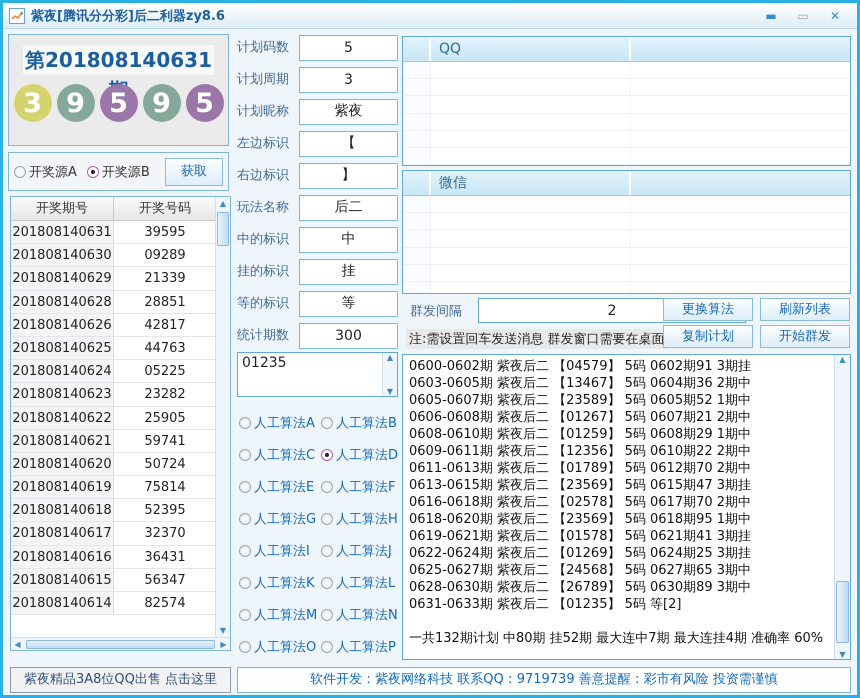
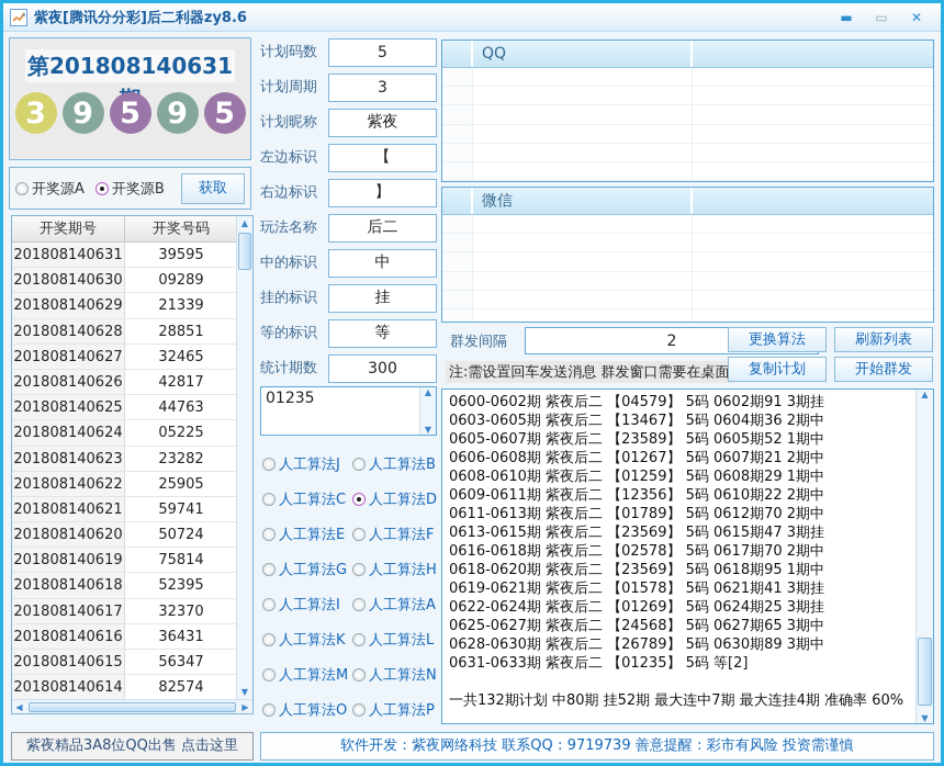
  紫夜[腾讯分分彩]后二利器zy8.6
  ▬
  ▭
  ✕
  第201808140631
  3
  9
  5
  9
  5
  开奖源A
  开奖源B
  获取
  开奖期号
  开奖号码
  201808140631
  39595
  201808140630
  09289
  201808140629
  21339
  201808140628
  28851
+ 201808140627
+ 32465
  201808140626
  42817
  201808140625
  44763
  201808140624
  05225
  201808140623
  23282
  201808140622
  25905
  201808140621
  59741
  201808140620
  50724
  201808140619
  75814
  201808140618
  52395
  201808140617
  32370
  201808140616
  36431
  201808140615
  56347
  201808140614
  82574
  ▲
  ▼
  ◀
  ▶
  紫夜精品3A8位QQ出售 点击这里
  计划码数
  5
  计划周期
  3
  计划昵称
  紫夜
  左边标识
  【
  右边标识
  】
  玩法名称
  后二
  中的标识
  中
  挂的标识
  挂
  等的标识
  等
  统计期数
  300
  01235
  ▲
  ▼
- 人工算法A
+ 人工算法J
  人工算法B
  人工算法C
  人工算法D
  人工算法E
  人工算法F
  人工算法G
  人工算法H
  人工算法I
- 人工算法J
+ 人工算法A
  人工算法K
  人工算法L
  人工算法M
  人工算法N
  人工算法O
  人工算法P
  QQ
  微信
  群发间隔
  2
  注:需设置回车发送消息 群发窗口需要在桌面
  更换算法
  刷新列表
  复制计划
  开始群发
  0600-0602期 紫夜后二 【04579】 5码 0602期91 3期挂
  0603-0605期 紫夜后二 【13467】 5码 0604期36 2期中
  0605-0607期 紫夜后二 【23589】 5码 0605期52 1期中
  0606-0608期 紫夜后二 【01267】 5码 0607期21 2期中
  0608-0610期 紫夜后二 【01259】 5码 0608期29 1期中
  0609-0611期 紫夜后二 【12356】 5码 0610期22 2期中
  0611-0613期 紫夜后二 【01789】 5码 0612期70 2期中
  0613-0615期 紫夜后二 【23569】 5码 0615期47 3期挂
  0616-0618期 紫夜后二 【02578】 5码 0617期70 2期中
  0618-0620期 紫夜后二 【23569】 5码 0618期95 1期中
  0619-0621期 紫夜后二 【01578】 5码 0621期41 3期挂
  0622-0624期 紫夜后二 【01269】 5码 0624期25 3期挂
  0625-0627期 紫夜后二 【24568】 5码 0627期65 3期中
  0628-0630期 紫夜后二 【26789】 5码 0630期89 3期中
  0631-0633期 紫夜后二 【01235】 5码 等[2]
  一共132期计划 中80期 挂52期 最大连中7期 最大连挂4期 准确率 60%
  ▲
  ▼
  软件开发：紫夜网络科技 联系QQ：9719739 善意提醒：彩市有风险 投资需谨慎
